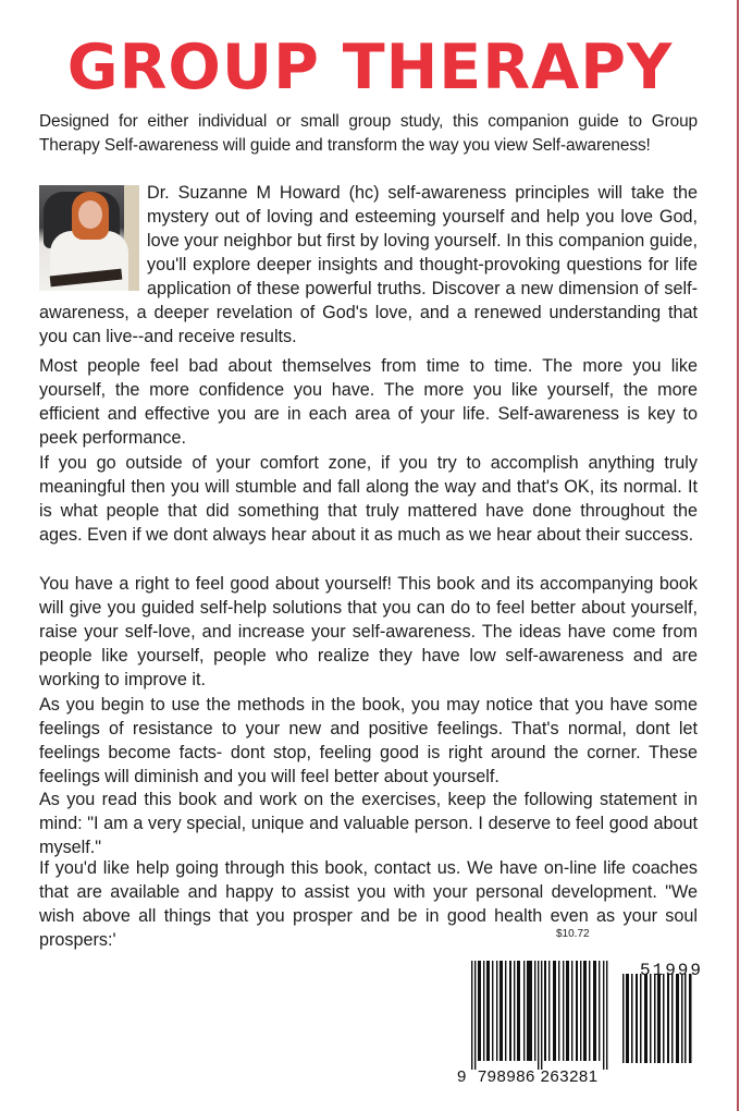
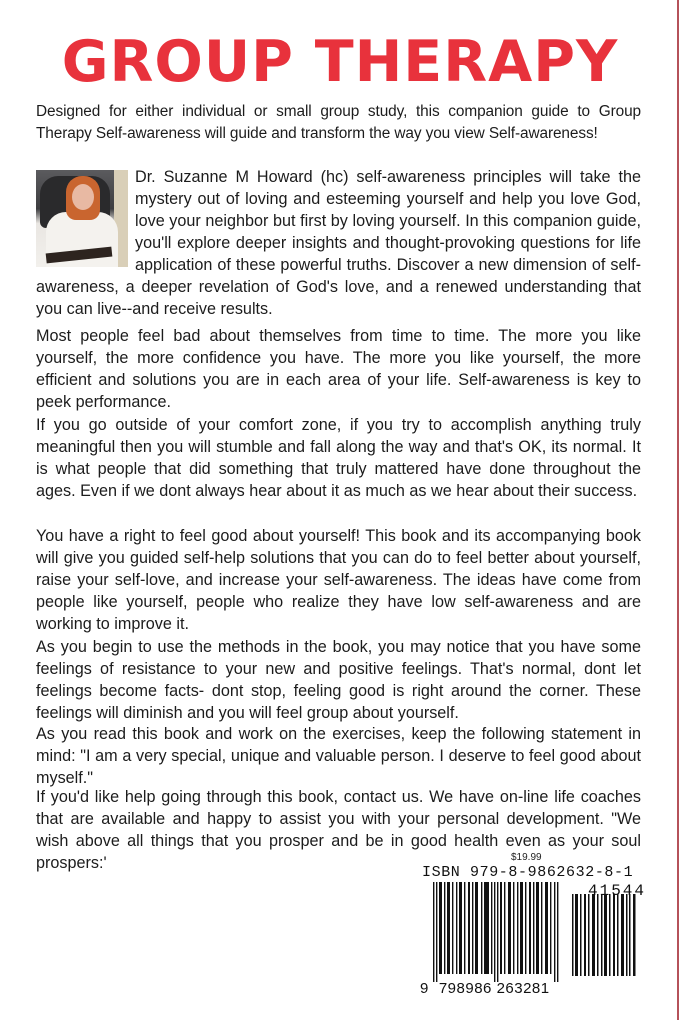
  GROUP THERAPY
  Designed for either individual or small group study, this companion guide to Group Therapy Self-awareness will guide and transform the way you view Self-awareness!
  Dr. Suzanne M Howard (hc) self-awareness principles will take the mystery out of loving and esteeming yourself and help you love God, love your neighbor but first by loving yourself. In this companion guide, you'll explore deeper insights and thought-provoking questions for life application of these powerful truths. Discover a new dimension of self-awareness, a deeper revelation of God's love, and a renewed understanding that you can live--and receive results.
- Most people feel bad about themselves from time to time. The more you like yourself, the more confidence you have. The more you like yourself, the more efficient and effective you are in each area of your life. Self-awareness is key to peek performance.
+ Most people feel bad about themselves from time to time. The more you like yourself, the more confidence you have. The more you like yourself, the more efficient and solutions you are in each area of your life. Self-awareness is key to peek performance.
  If you go outside of your comfort zone, if you try to accomplish anything truly meaningful then you will stumble and fall along the way and that's OK, its normal. It is what people that did something that truly mattered have done throughout the ages. Even if we dont always hear about it as much as we hear about their success.
  You have a right to feel good about yourself! This book and its accompanying book will give you guided self-help solutions that you can do to feel better about yourself, raise your self-love, and increase your self-awareness. The ideas have come from people like yourself, people who realize they have low self-awareness and are working to improve it.
- As you begin to use the methods in the book, you may notice that you have some feelings of resistance to your new and positive feelings. That's normal, dont let feelings become facts- dont stop, feeling good is right around the corner. These feelings will diminish and you will feel better about yourself.
+ As you begin to use the methods in the book, you may notice that you have some feelings of resistance to your new and positive feelings. That's normal, dont let feelings become facts- dont stop, feeling good is right around the corner. These feelings will diminish and you will feel group about yourself.
  As you read this book and work on the exercises, keep the following statement in mind: "I am a very special, unique and valuable person. I deserve to feel good about myself."
  If you'd like help going through this book, contact us. We have on-line life coaches that are available and happy to assist you with your personal development. "We wish above all things that you prosper and be in good health even as your soul prospers:'
- $10.72
+ $19.99
+ ISBN 979-8-9862632-8-1
- 51999
+ 41544
  9 798986 263281
